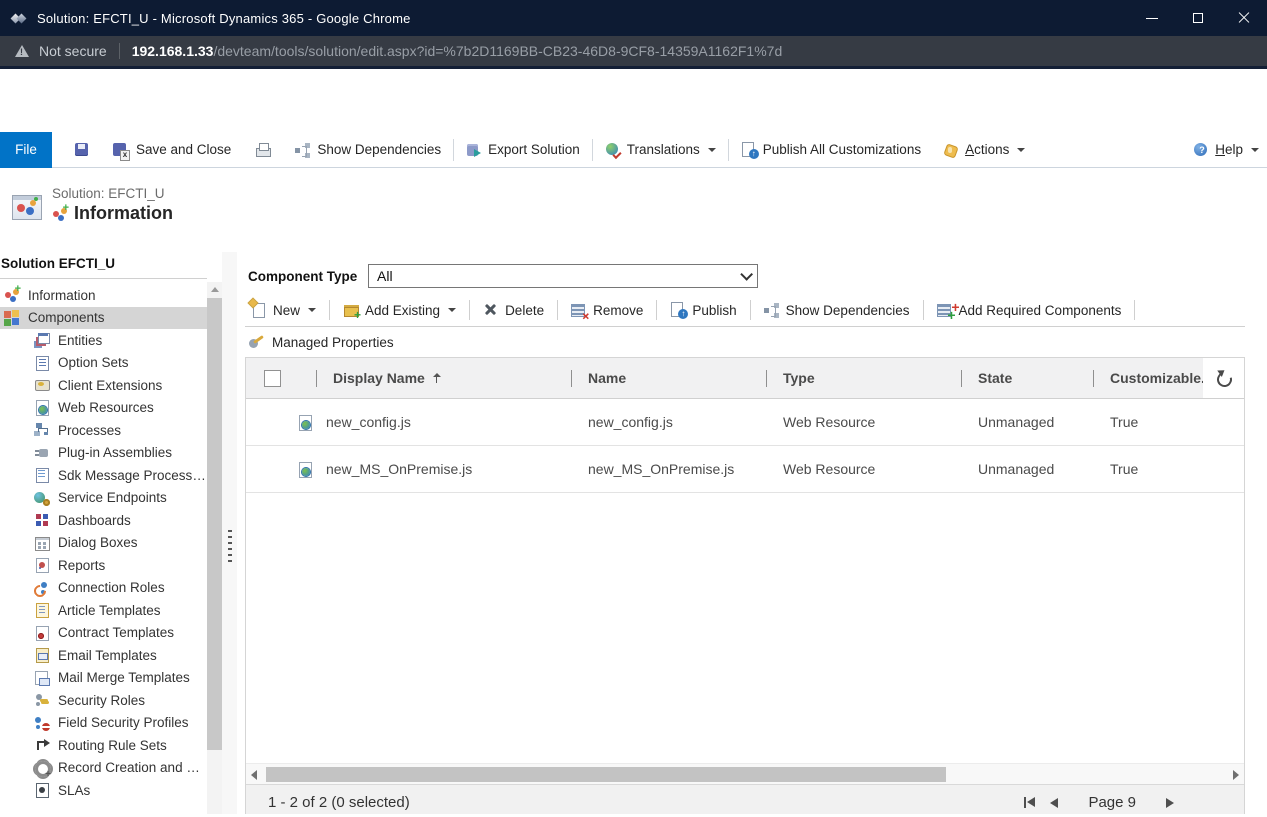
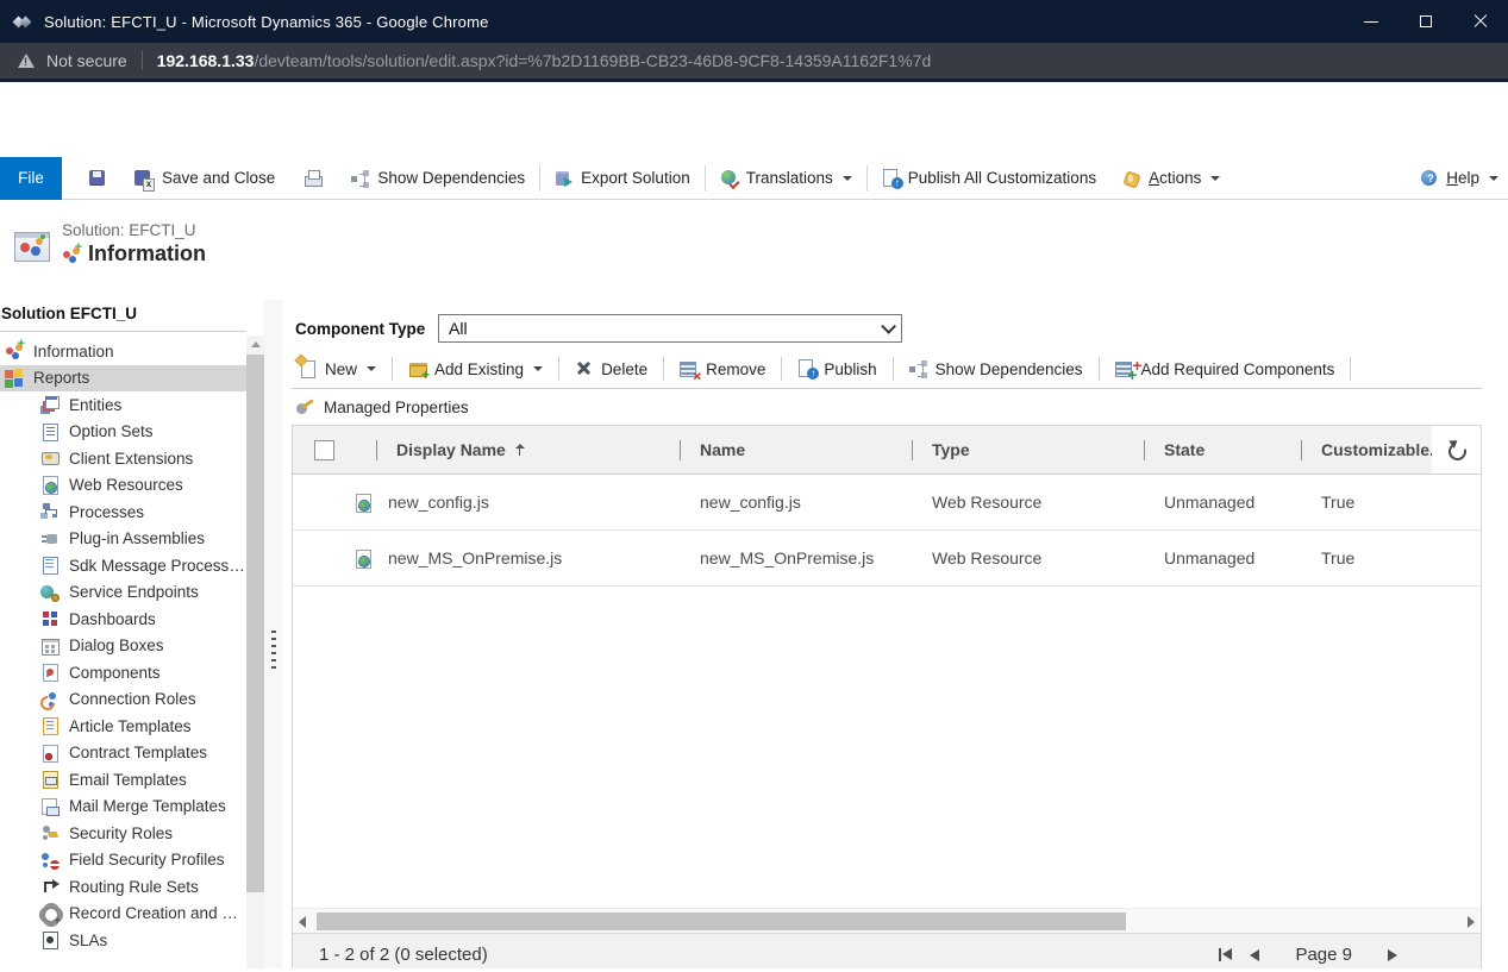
  Solution: EFCTI_U - Microsoft Dynamics 365 - Google Chrome
  Not secure
  192.168.1.33
  /devteam/tools/solution/edit.aspx?id=%7b2D1169BB-CB23-46D8-9CF8-14359A1162F1%7d
  File
  Save and Close
  Show Dependencies
  Export Solution
  Translations
  Publish All Customizations
  Actions
  Help
  Solution: EFCTI_U
  Information
  Solution EFCTI_U
  Information
- Components
+ Reports
  Entities
  Option Sets
  Client Extensions
  Web Resources
  Processes
  Plug-in Assemblies
  Sdk Message Processin.
  Service Endpoints
  Dashboards
  Dialog Boxes
- Reports
+ Components
  Connection Roles
  Article Templates
  Contract Templates
  Email Templates
  Mail Merge Templates
  Security Roles
  Field Security Profiles
  Routing Rule Sets
  Record Creation and U...
  SLAs
  Component Type
  All
  New
  Add Existing
  Delete
  Remove
  Publish
  Show Dependencies
  Add Required Components
  Managed Properties
  Display Name
  Name
  Type
  State
  Customizable.
  new_config.js
  new_config.js
  Web Resource
  Unmanaged
  True
  new_MS_OnPremise.js
  new_MS_OnPremise.js
  Web Resource
  Unmanaged
  True
  1 - 2 of 2 (0 selected)
  Page 9
